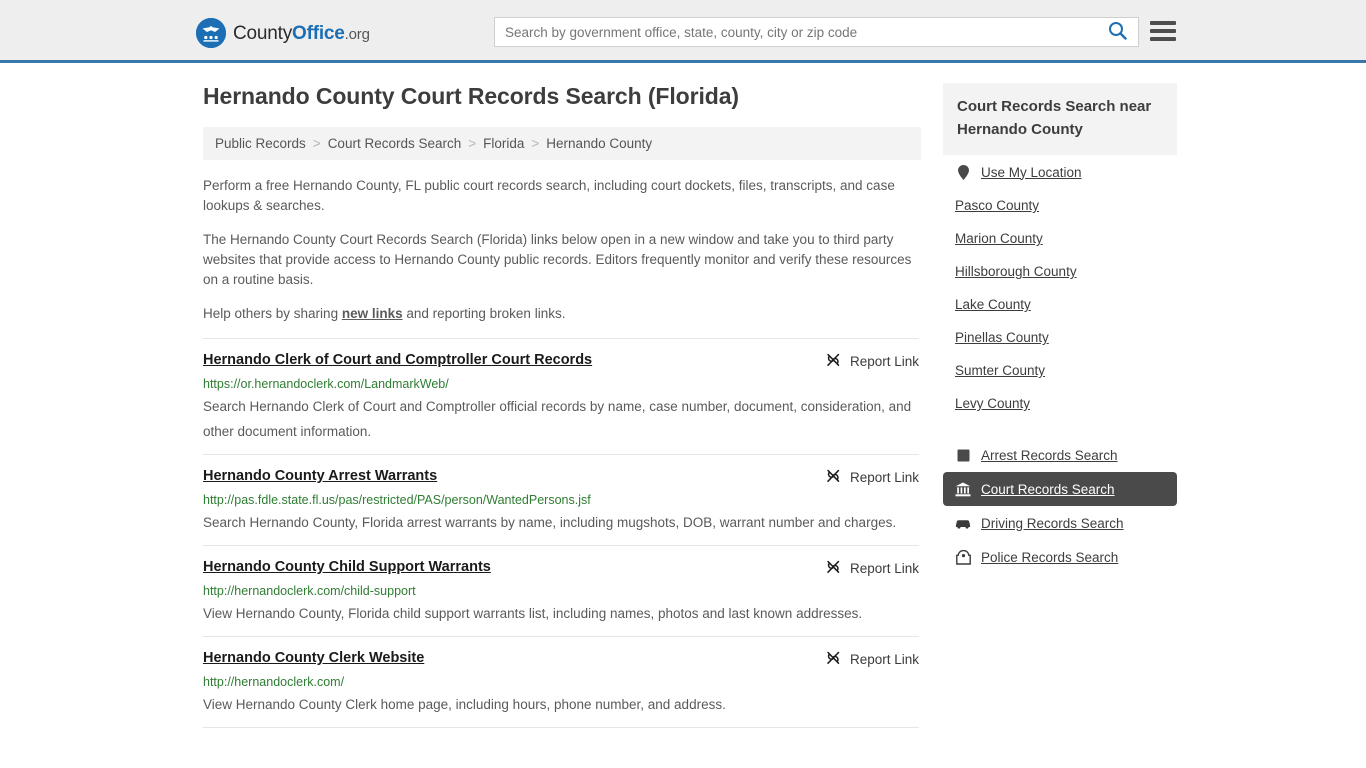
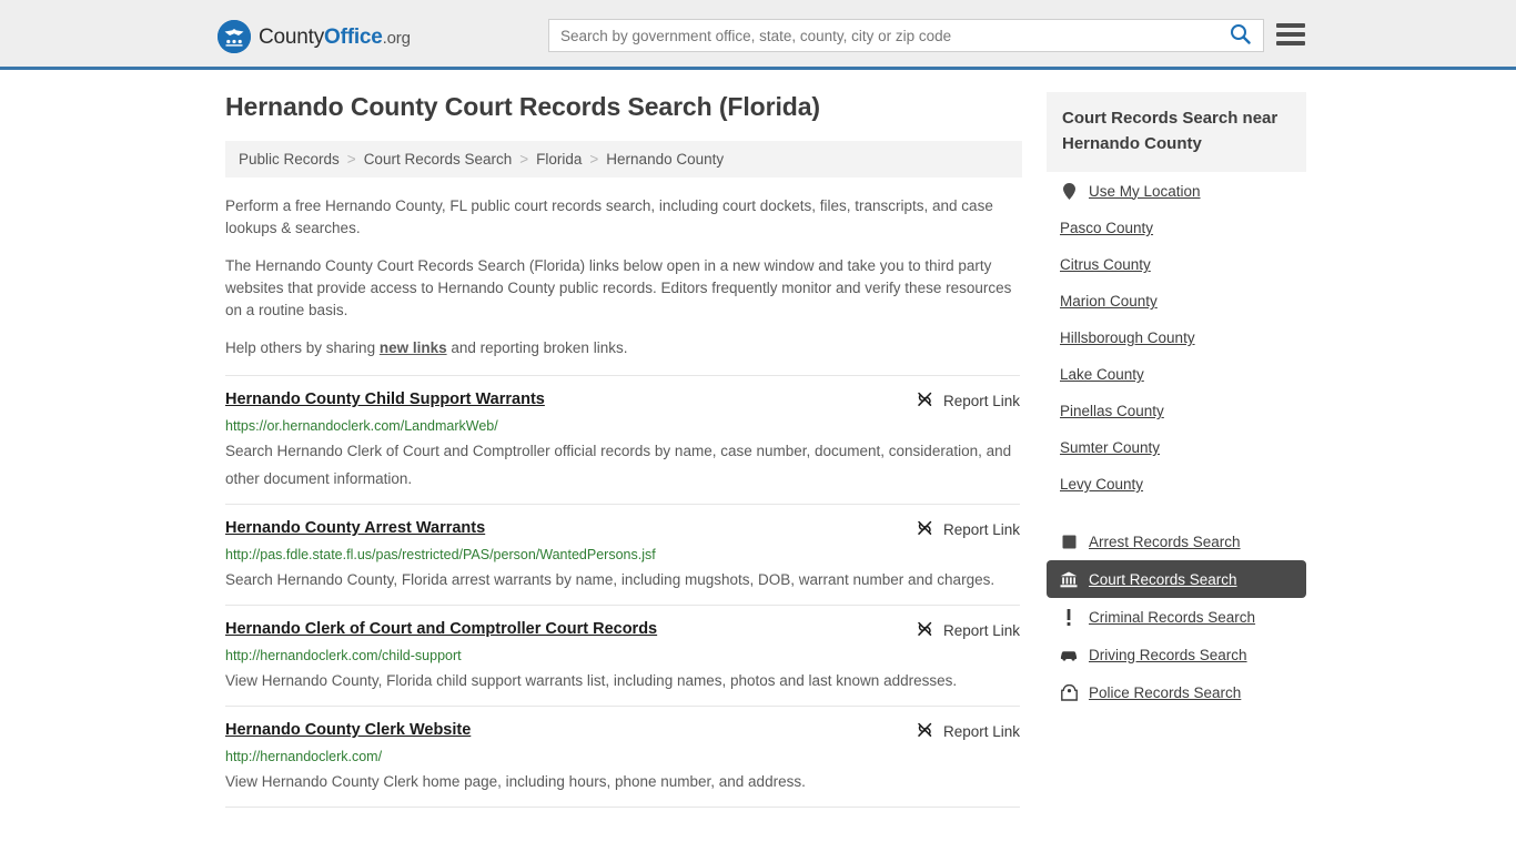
  CountyOffice.org
  Search by government office, state, county, city or zip code
  Hernando County Court Records Search (Florida)
  Public Records
  >
  Court Records Search
  >
  Florida
  >
  Hernando County
  Perform a free Hernando County, FL public court records search, including court dockets, files, transcripts, and case lookups & searches.
  The Hernando County Court Records Search (Florida) links below open in a new window and take you to third party websites that provide access to Hernando County public records. Editors frequently monitor and verify these resources on a routine basis.
  Help others by sharing new links and reporting broken links.
- Hernando Clerk of Court and Comptroller Court Records
+ Hernando County Child Support Warrants
  Report Link
  https://or.hernandoclerk.com/LandmarkWeb/
  Search Hernando Clerk of Court and Comptroller official records by name, case number, document, consideration, and other document information.
  Hernando County Arrest Warrants
  Report Link
  http://pas.fdle.state.fl.us/pas/restricted/PAS/person/WantedPersons.jsf
  Search Hernando County, Florida arrest warrants by name, including mugshots, DOB, warrant number and charges.
- Hernando County Child Support Warrants
+ Hernando Clerk of Court and Comptroller Court Records
  Report Link
  http://hernandoclerk.com/child-support
  View Hernando County, Florida child support warrants list, including names, photos and last known addresses.
  Hernando County Clerk Website
  Report Link
  http://hernandoclerk.com/
  View Hernando County Clerk home page, including hours, phone number, and address.
  Court Records Search near Hernando County
  Use My Location
  Pasco County
+ Citrus County
  Marion County
  Hillsborough County
  Lake County
  Pinellas County
  Sumter County
  Levy County
  Arrest Records Search
  Court Records Search
+ Criminal Records Search
  Driving Records Search
  Police Records Search
